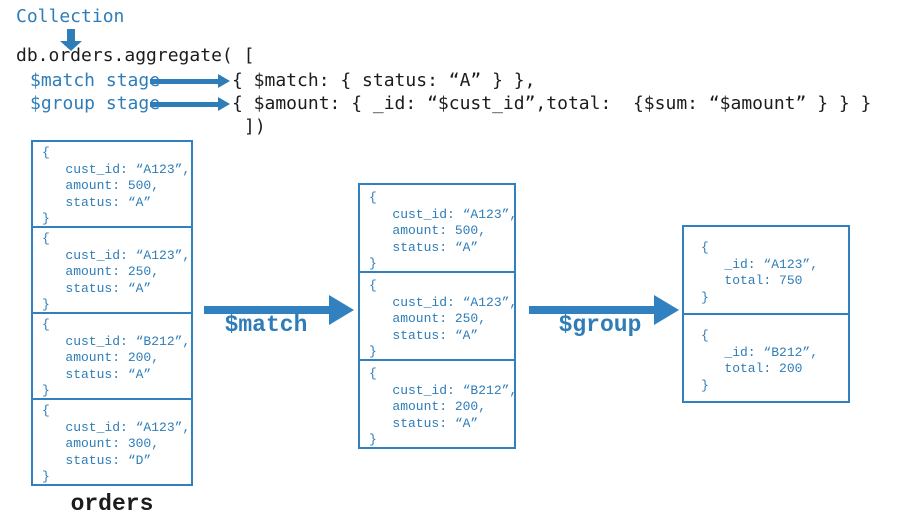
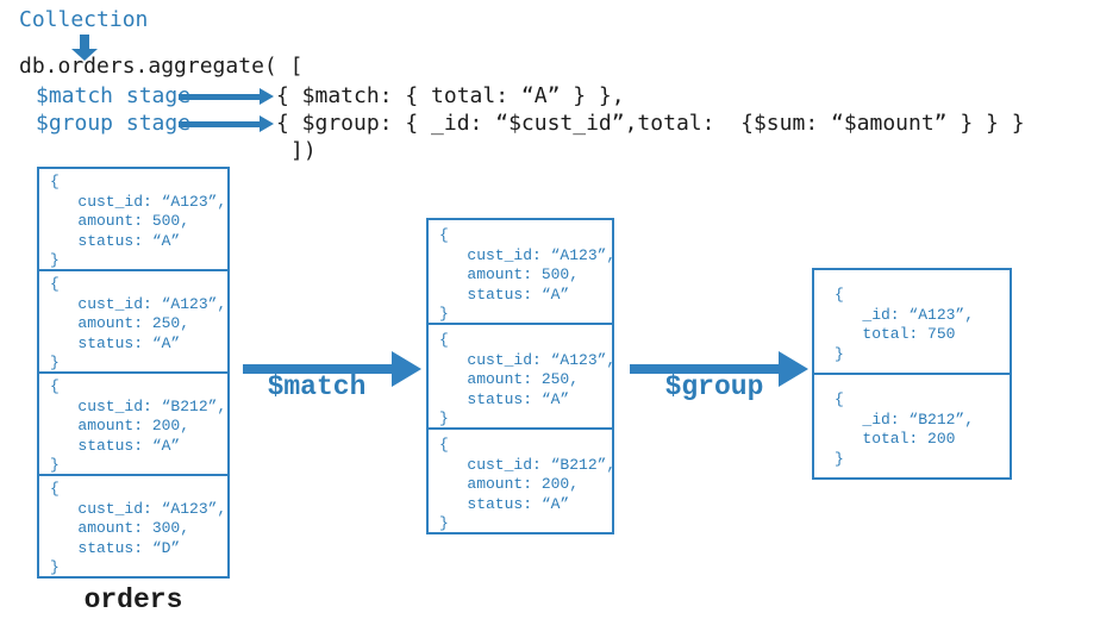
  Collection
  db.orders.aggregate( [
  $match stag
- { $match: { status: “A” } },
+ { $match: { total: “A” } },
  $group stag
- { $amount: { _id: “$cust_id”,total: {$sum: “$amount” } } }
+ { $group: { _id: “$cust_id”,total: {$sum: “$amount” } } }
  ])
  {
  cust_id: “A123”,
  amount: 500,
  status: “A”
  }
  {
  cust_id: “A123”,
  amount: 250,
  status: “A”
  }
  {
  cust_id: “B212”,
  amount: 200,
  status: “A”
  }
  {
  cust_id: “A123”,
  amount: 300,
  status: “D”
  }
  orders
  $match
  {
  cust_id: “A123”,
  amount: 500,
  status: “A”
  }
  {
  cust_id: “A123”,
  amount: 250,
  status: “A”
  }
  {
  cust_id: “B212”,
  amount: 200,
  status: “A”
  }
  $group
  {
  _id: “A123”,
  total: 750
  }
  {
  _id: “B212”,
  total: 200
  }
